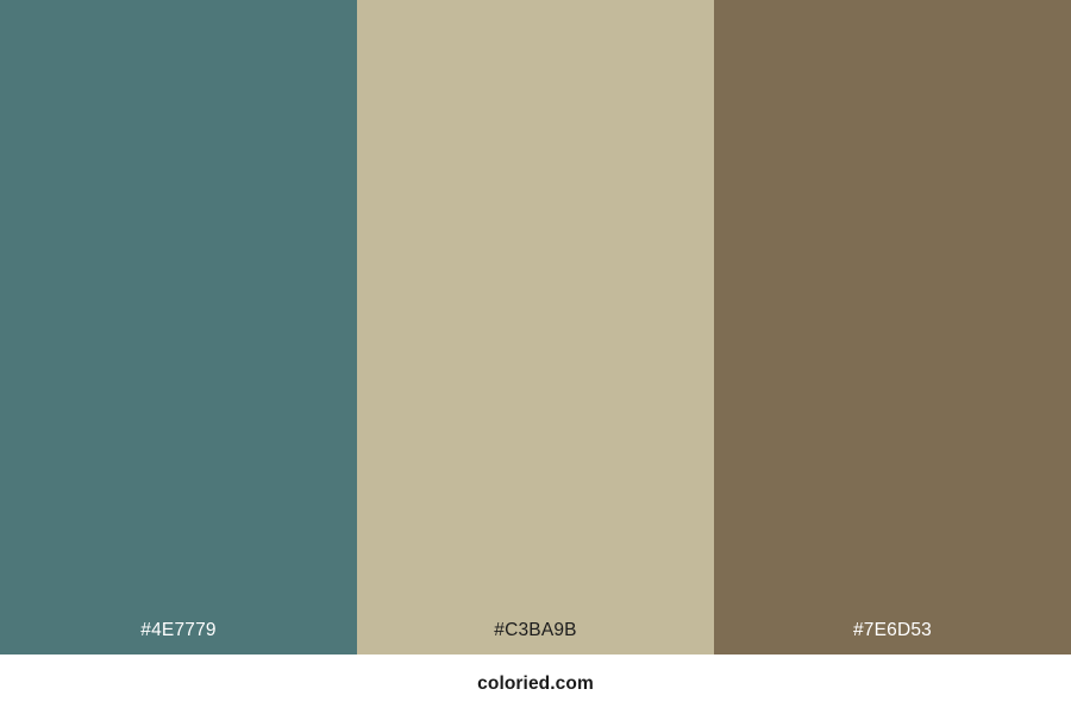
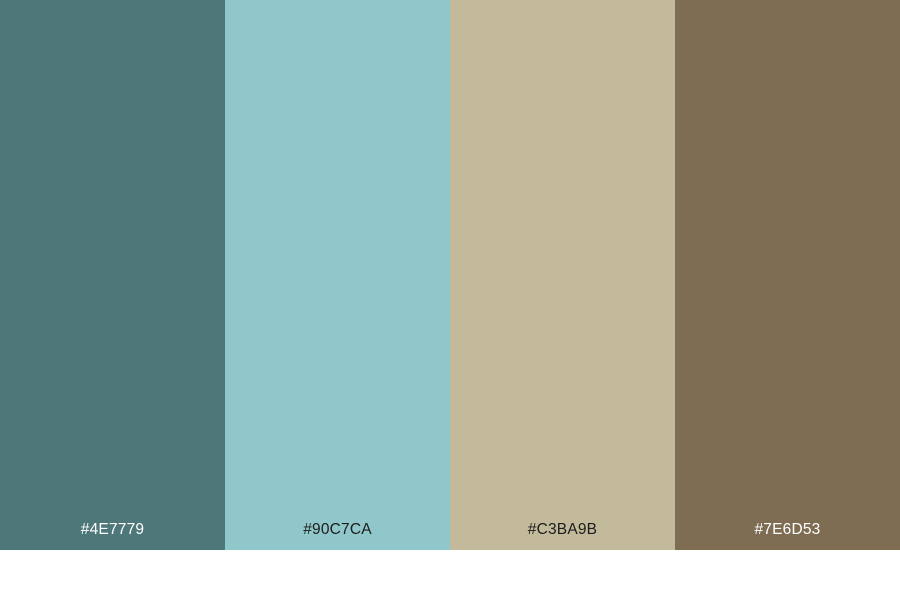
  #4E7779
+ #90C7CA
  #C3BA9B
  #7E6D53
- coloried.com
